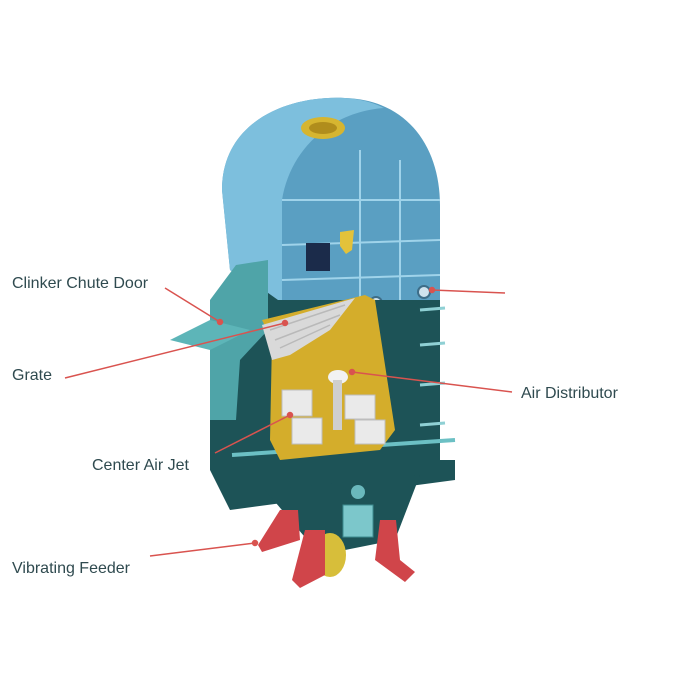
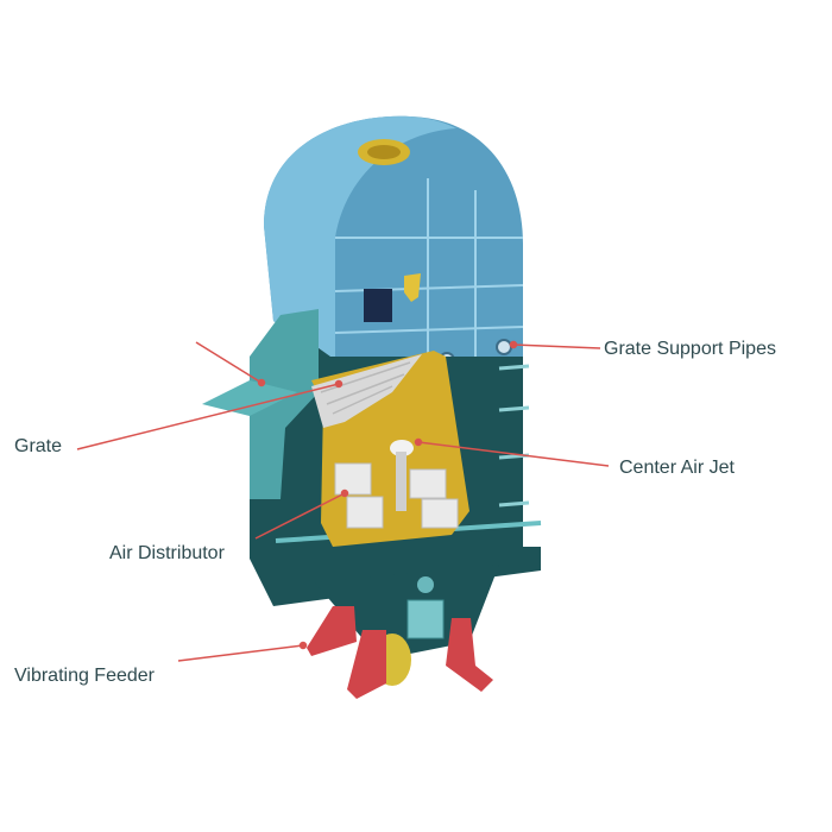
- Clinker Chute Door
  Grate
- Center Air Jet
+ Air Distributor
  Vibrating Feeder
+ Grate Support Pipes
- Air Distributor
+ Center Air Jet
